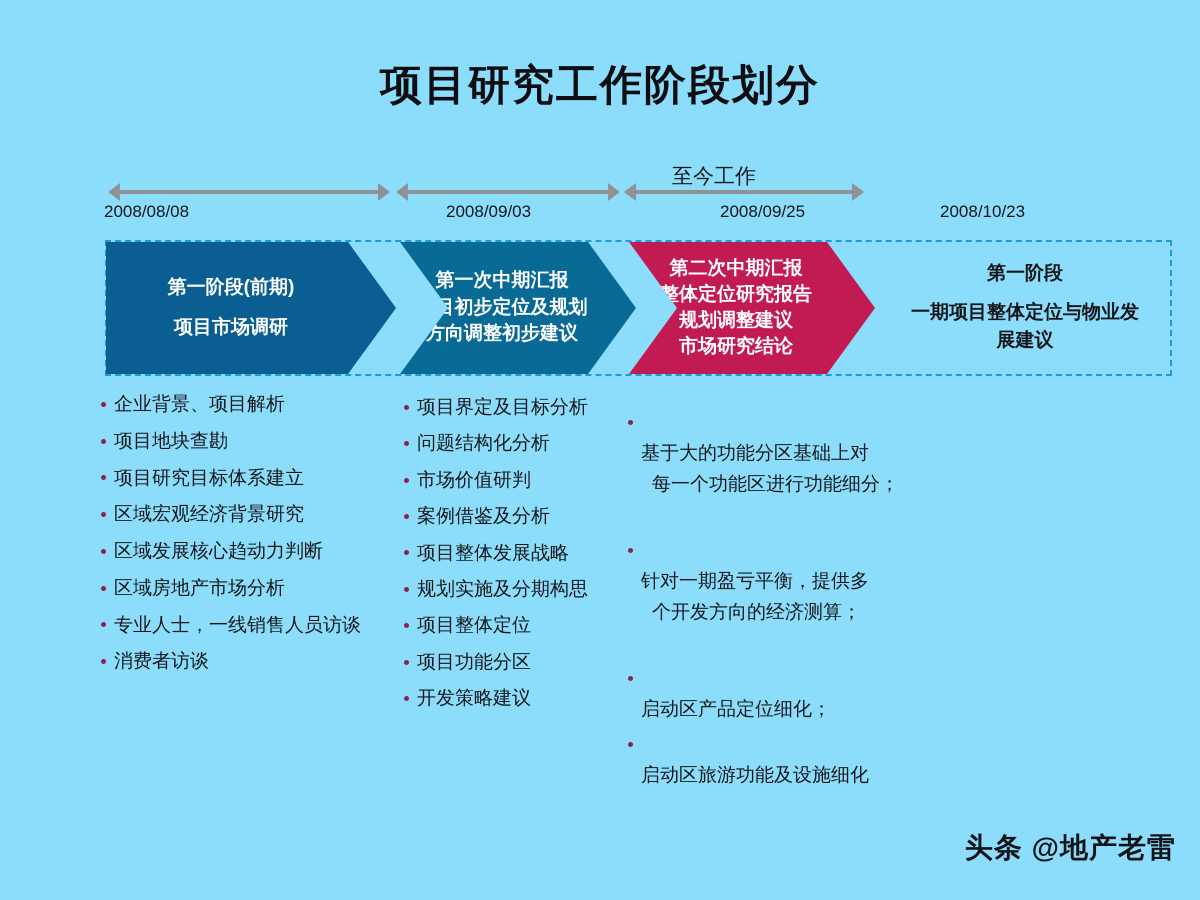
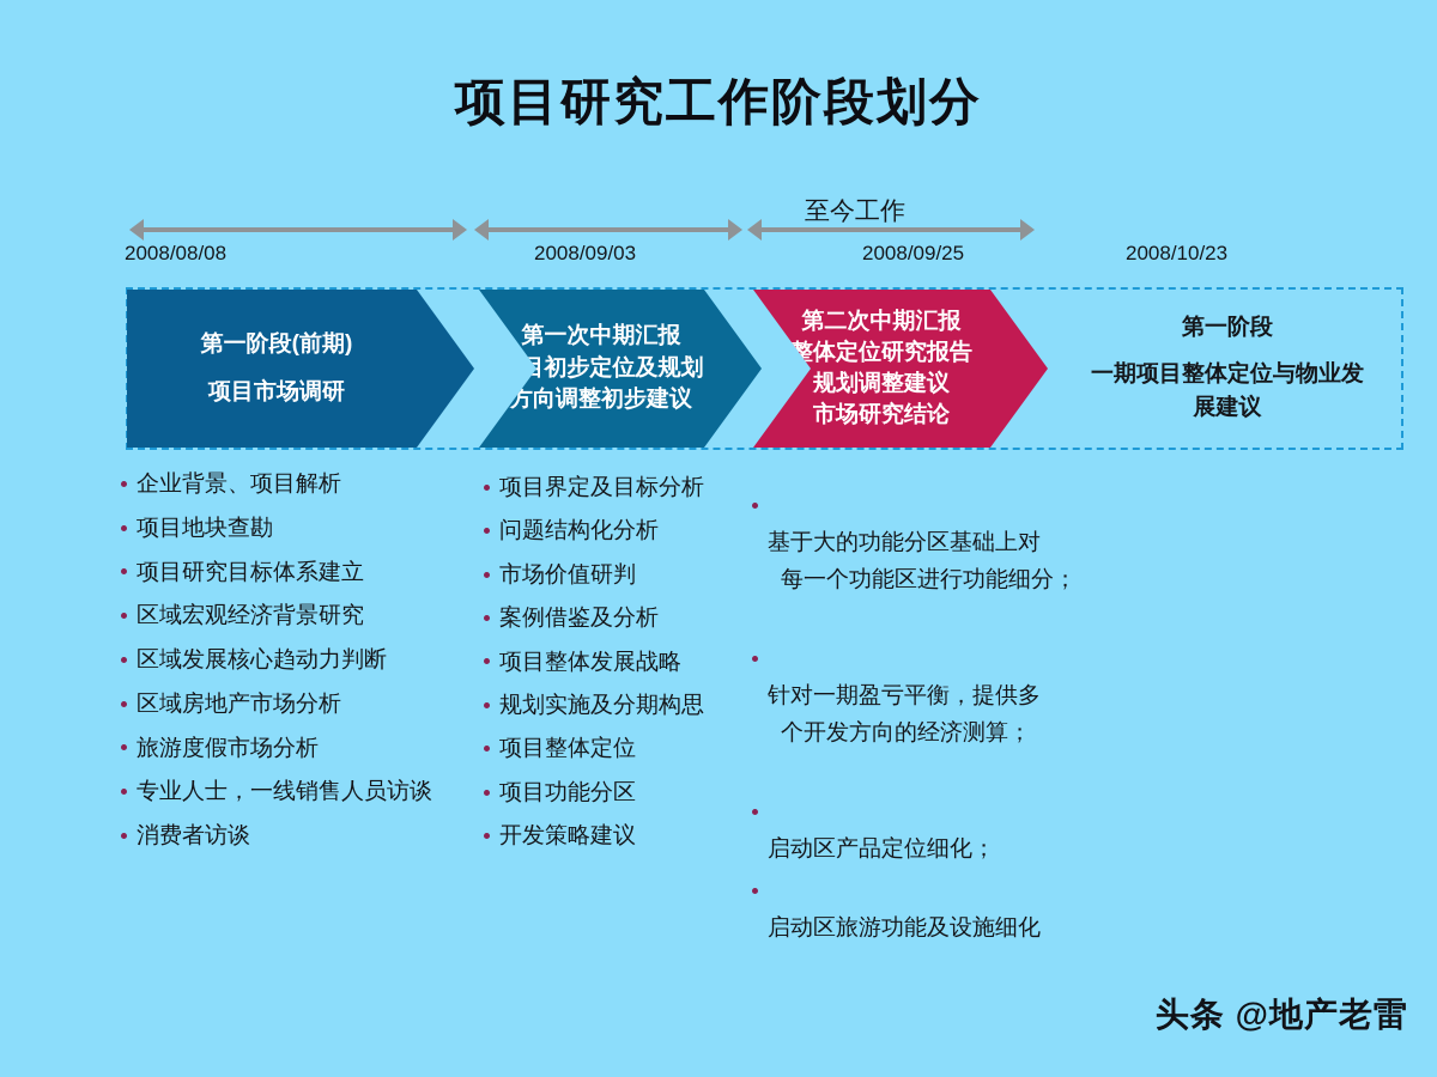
  项目研究工作阶段划分
  至今工作
  2008/08/08
  2008/09/03
  2008/09/25
  2008/10/23
  第一阶段(前期)
  项目市场调研
  第一次中期汇报
  初步定位及规划
  方向调整初步建议
  第二次中期汇报
  整体定位研究报告
  规划调整建议
  市场研究结论
  第一阶段
  一期项目整体定位与物业发
  展建议
  企业背景、项目解析
  项目地块查勘
  项目研究目标体系建立
  区域宏观经济背景研究
  区域发展核心趋动力判断
  区域房地产市场分析
+ 旅游度假市场分析
  专业人士，一线销售人员访谈
  消费者访谈
  项目界定及目标分析
  问题结构化分析
  市场价值研判
  案例借鉴及分析
  项目整体发展战略
  规划实施及分期构思
  项目整体定位
  项目功能分区
  开发策略建议
  基于大的功能分区基础上对
  每一个功能区进行功能细分；
  针对一期盈亏平衡，提供多
  个开发方向的经济测算；
  启动区产品定位细化；
  启动区旅游功能及设施细化
  头条 @地产老雷
